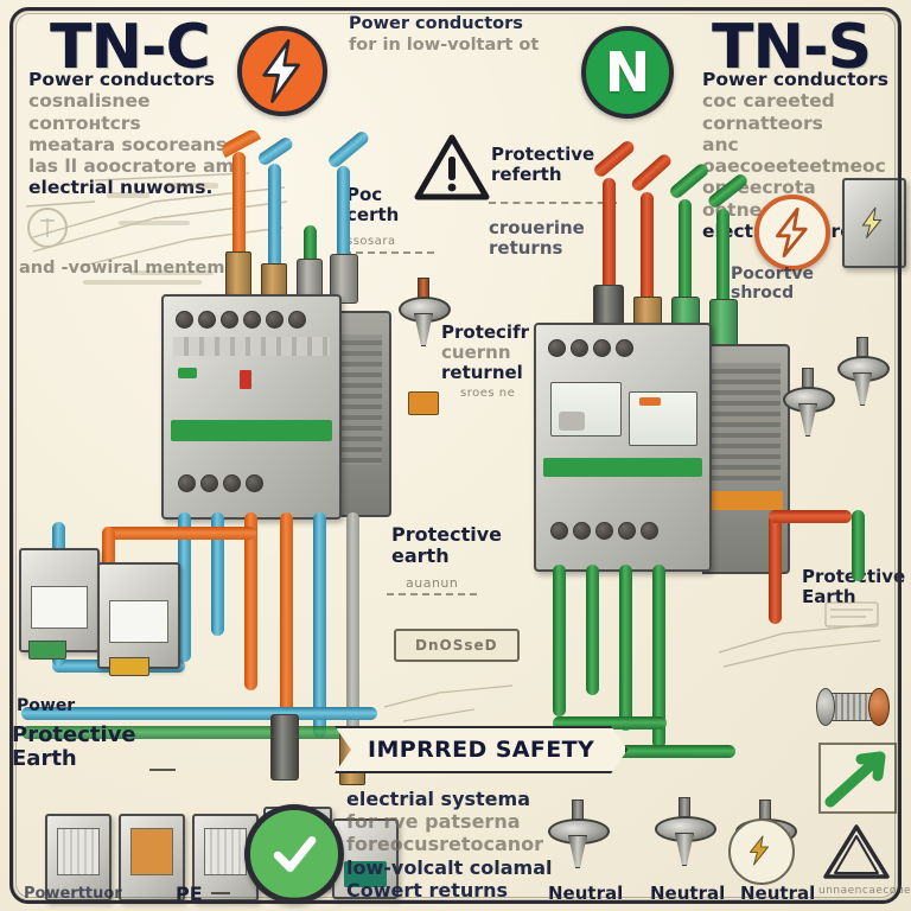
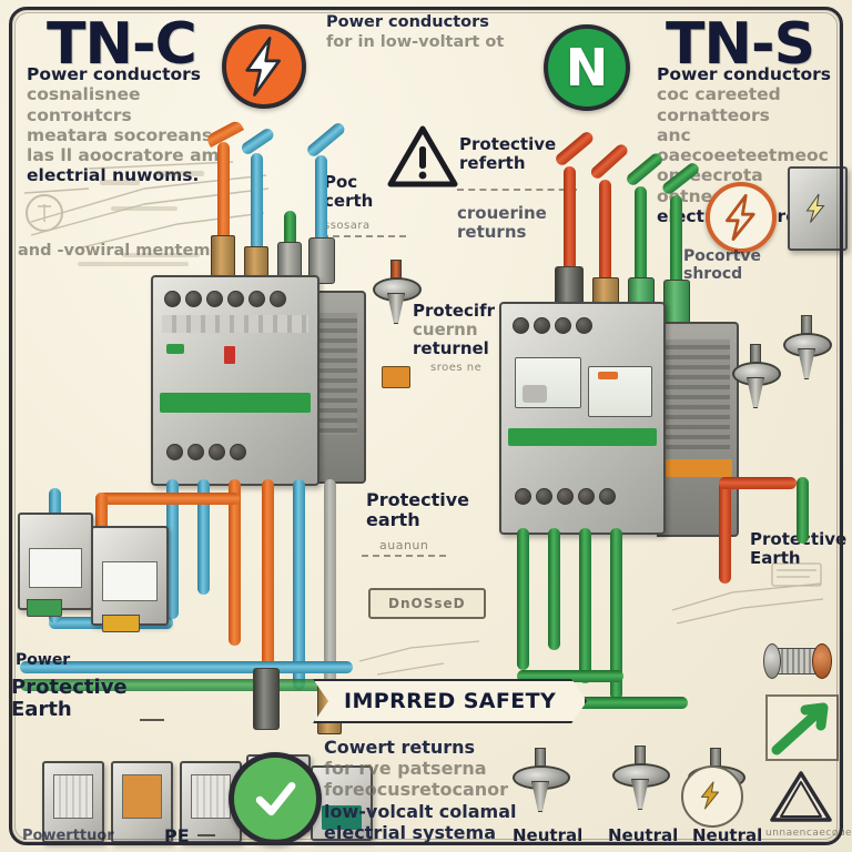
  TN-C
  Power conductors
  cosnalisnee conтонtcrs
  meatara socoreans
  las ll aoocratore am
  electrial nuwoms.
  and -vowiral mentem
  Power conductors
  for in low-voltart ot
  N
  TN-S
  Power conductors
  coc careeted cornatteors
  anc oaecoeeteetmeoc
  Protective
  referth
  crouerine
  returns
  Poc
  certh
  sosara
  Protecifr
  cuernn
  returnel
  sroes ne
  Protective
  earth
  auanun
  DnOSseD
  Pocortve
  shrocd
  Protetive
  Earth
  Power
  Protective
  Earth
  Powerttuor
  PE
  IMPRRED SAFETY
- electrial systema
+ Cowert returns
  for rve patserna
  foreocusretocanor
  low-volcalt colamal
- Cowert returns
+ electrial systema
  Neutral
  Neutral
  Neutral
  unnaencaecoue
